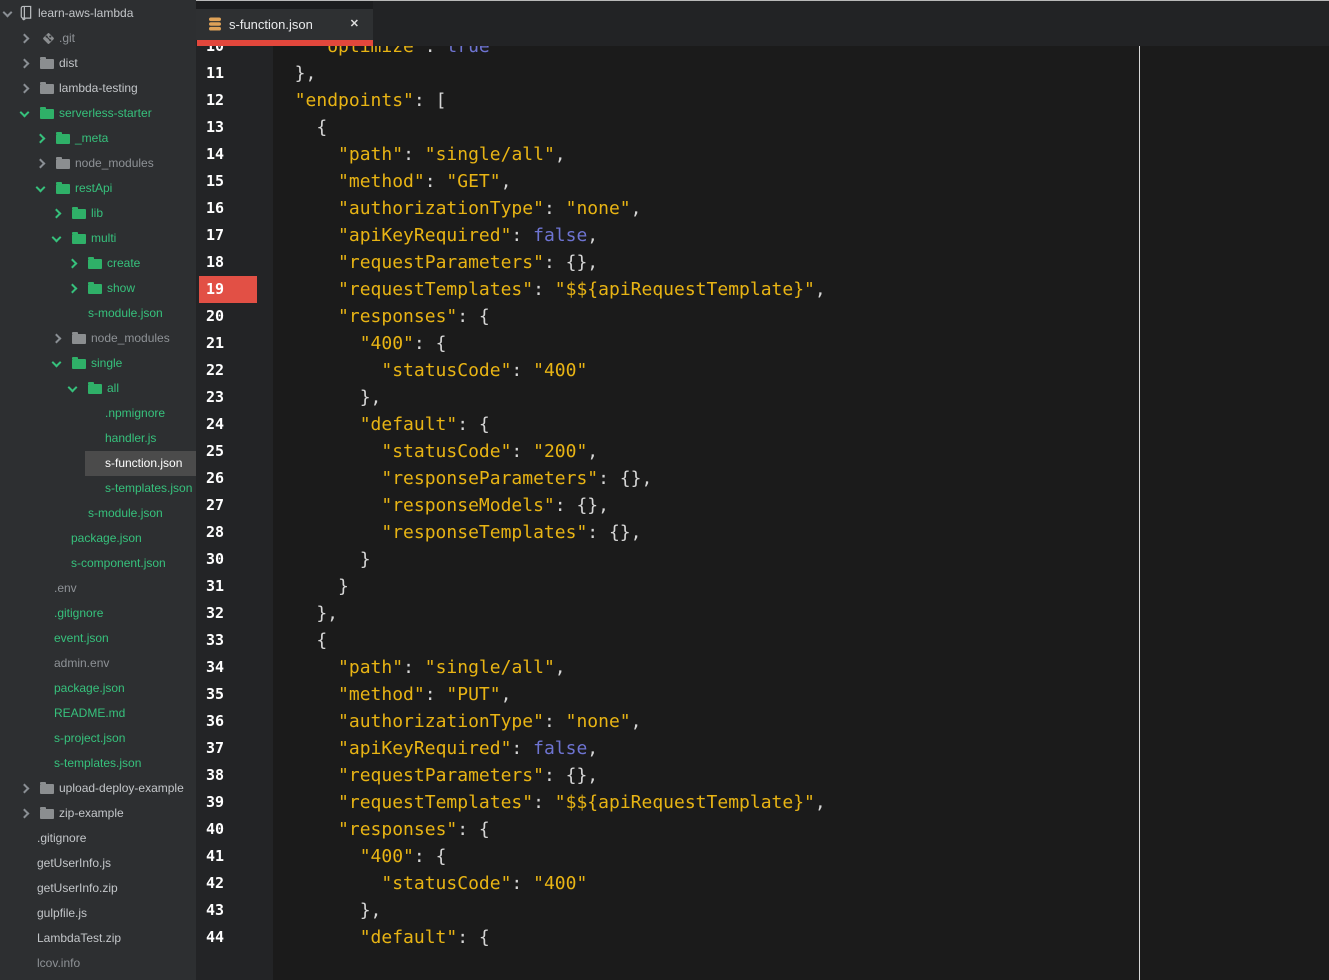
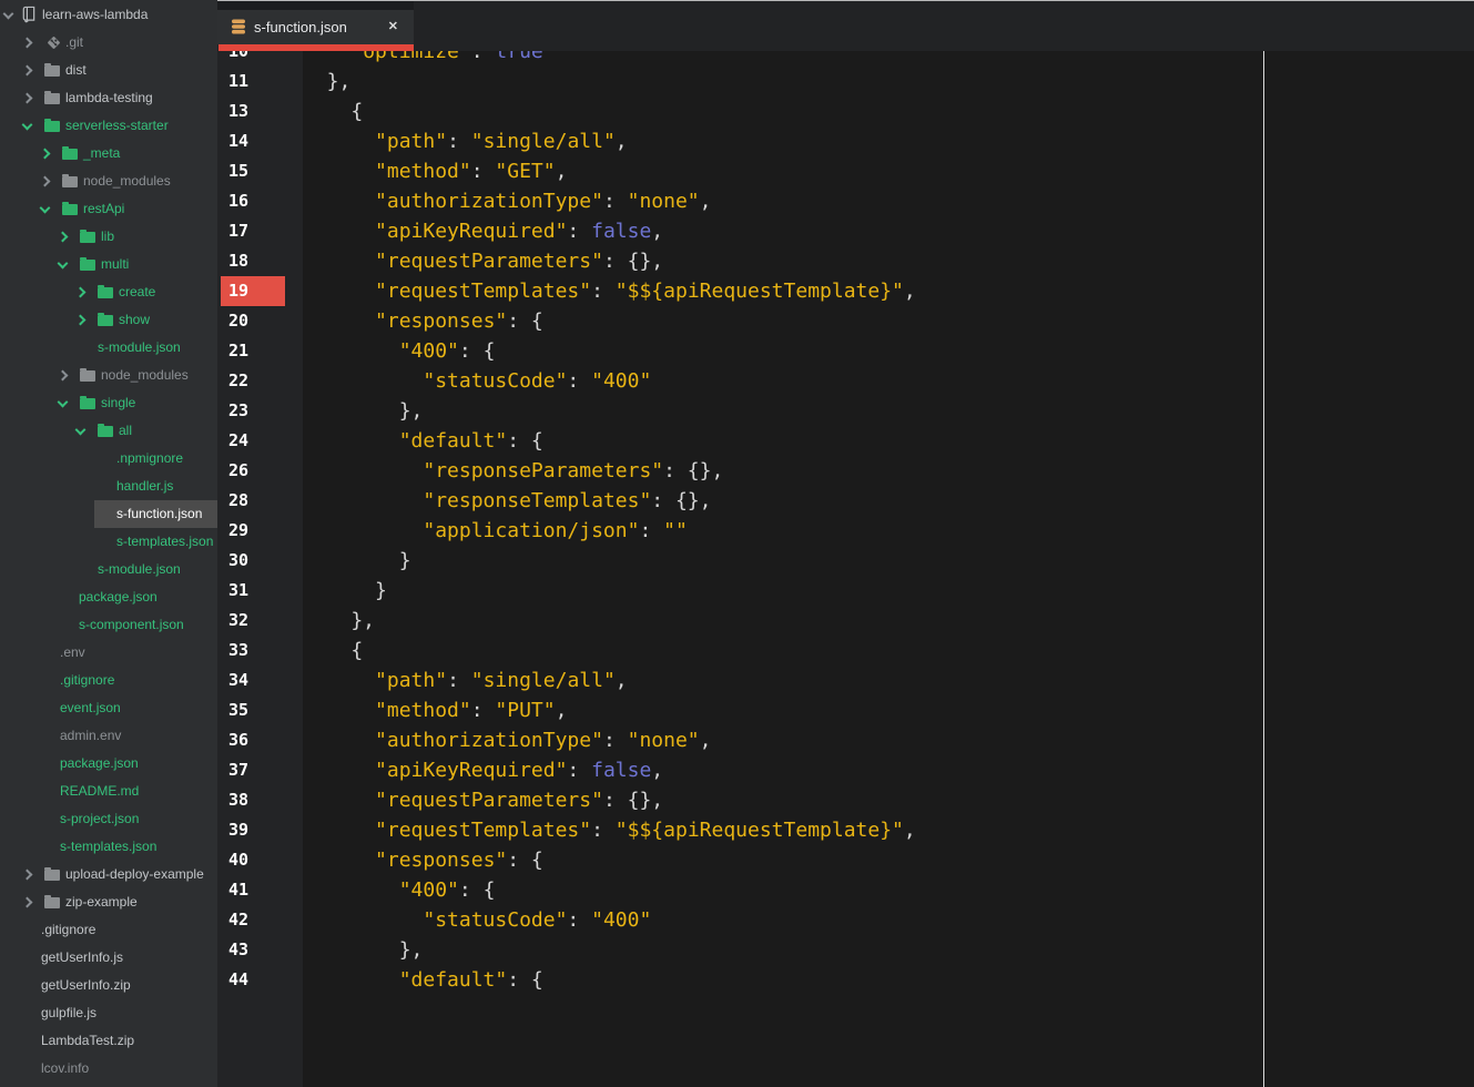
  learn-aws-lambda
  .git
  dist
  lambda-testing
  serverless-starter
  _meta
  node_modules
  restApi
  lib
  multi
  create
  show
  s-module.json
  node_modules
  single
  all
  .npmignore
  handler.js
  s-function.json
  s-templates.json
  s-module.json
  package.json
  s-component.json
  .env
  .gitignore
  event.json
  admin.env
  package.json
  README.md
  s-project.json
  s-templates.json
  upload-deploy-example
  zip-example
  .gitignore
  getUserInfo.js
  getUserInfo.zip
  gulpfile.js
  LambdaTest.zip
  lcov.info
  s-function.json
  ✕
  10
  "optimize": true
  11
  },
- 12
- "endpoints": [
  13
  {
  14
  "path": "single/all",
  15
  "method": "GET",
  16
  "authorizationType": "none",
  17
  "apiKeyRequired": false,
  18
  "requestParameters": {},
  19
  "requestTemplates": "$${apiRequestTemplate}",
  20
  "responses": {
  21
  "400": {
  22
  "statusCode": "400"
  23
  },
  24
  "default": {
- 25
- "statusCode": "200",
  26
  "responseParameters": {},
- 27
- "responseModels": {},
  28
  "responseTemplates": {},
+ 29
+ "application/json": ""
  30
  }
  31
  }
  32
  },
  33
  {
  34
  "path": "single/all",
  35
  "method": "PUT",
  36
  "authorizationType": "none",
  37
  "apiKeyRequired": false,
  38
  "requestParameters": {},
  39
  "requestTemplates": "$${apiRequestTemplate}",
  40
  "responses": {
  41
  "400": {
  42
  "statusCode": "400"
  43
  },
  44
  "default": {
